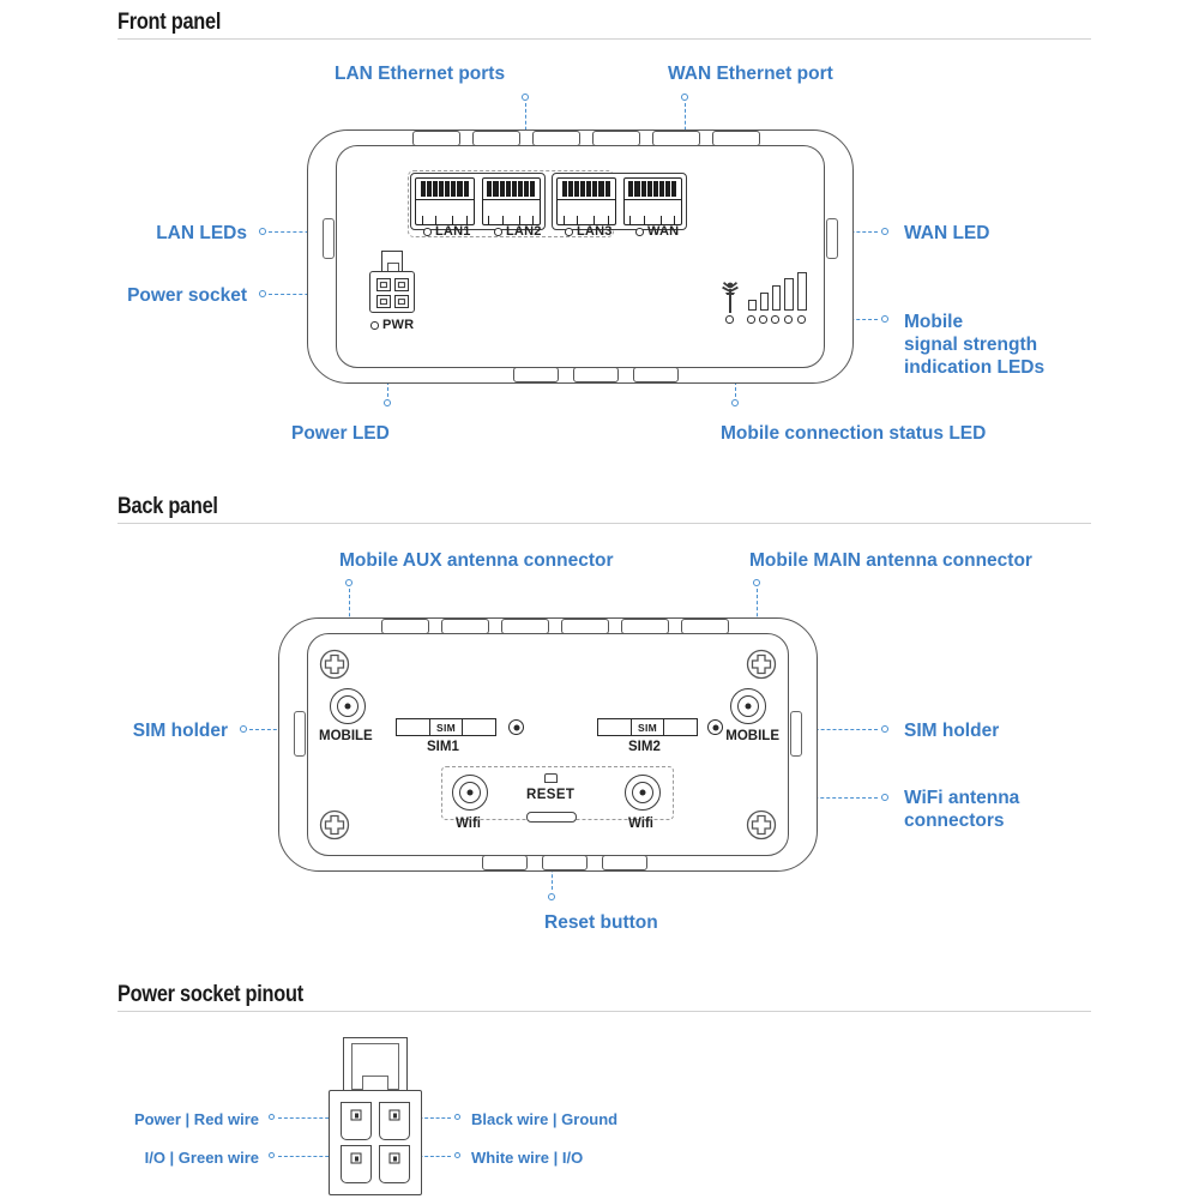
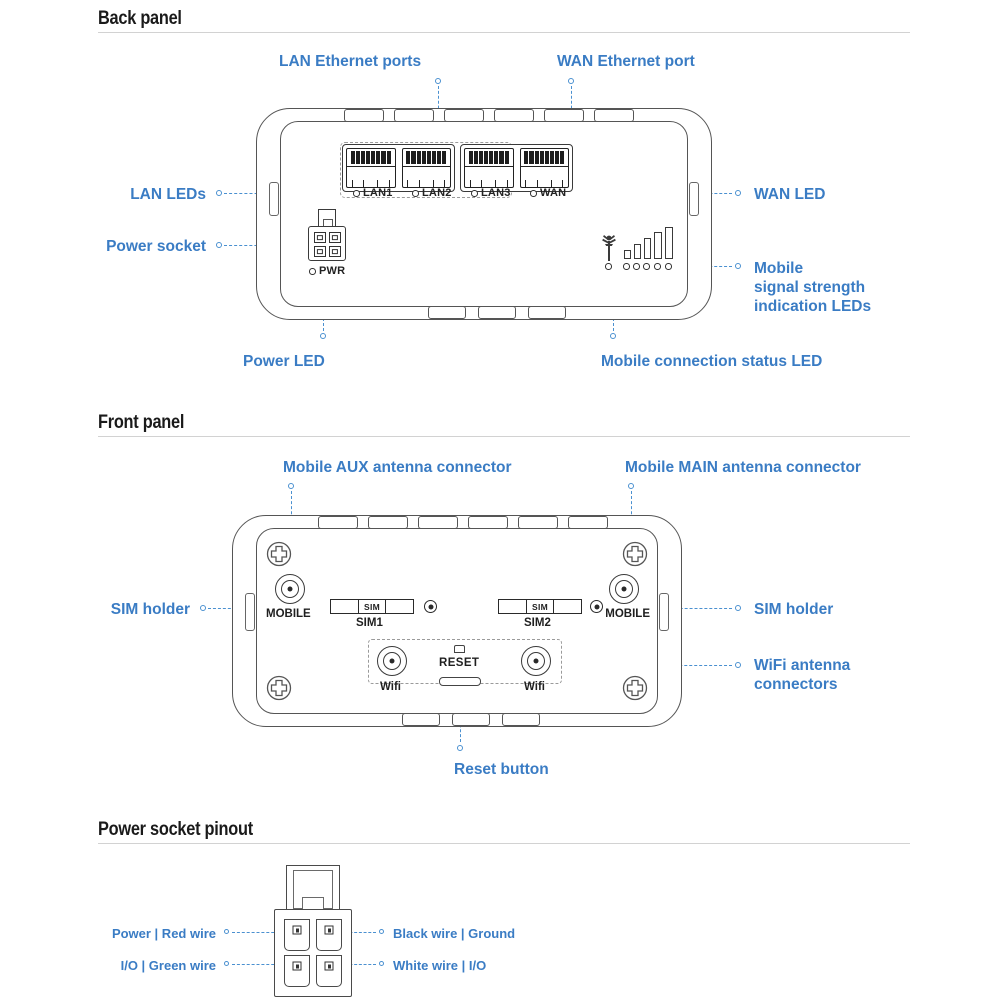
- Front panel
+ Back panel
  LAN Ethernet ports
  WAN Ethernet port
  LAN LEDs
  Power socket
  WAN LED
  Mobile
  signal strength
  indication LEDs
  Power LED
  Mobile connection status LED
  LAN1
  LAN2
  LAN3
  WAN
  PWR
- Back panel
+ Front panel
  Mobile AUX antenna connector
  Mobile MAIN antenna connector
  SIM holder
  SIM holder
  WiFi antenna
  connectors
  Reset button
  MOBILE
  MOBILE
  SIM
  SIM1
  SIM
  SIM2
  Wifi
  Wifi
  RESET
  Power socket pinout
  Power | Red wire
  I/O | Green wire
  Black wire | Ground
  White wire | I/O
